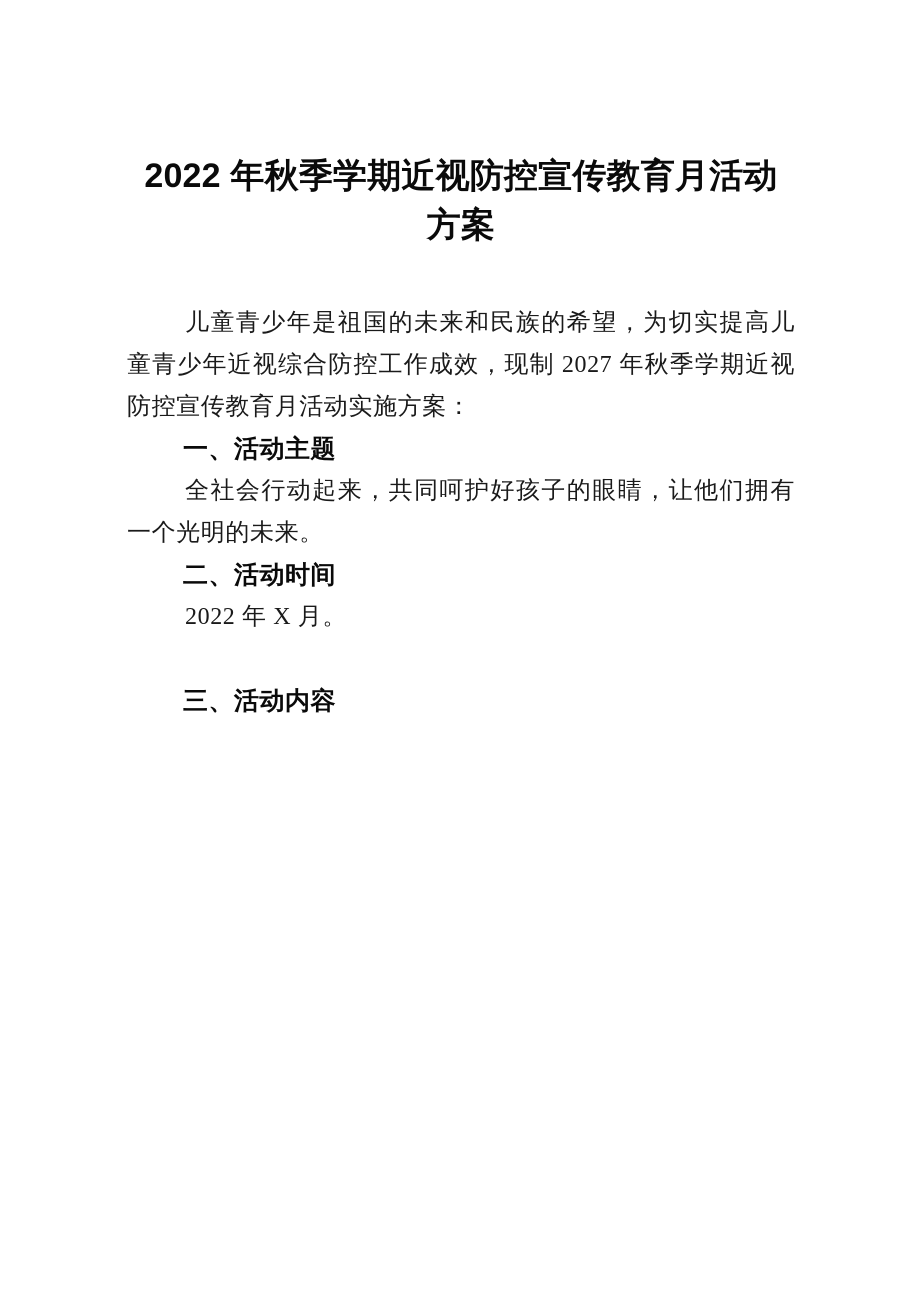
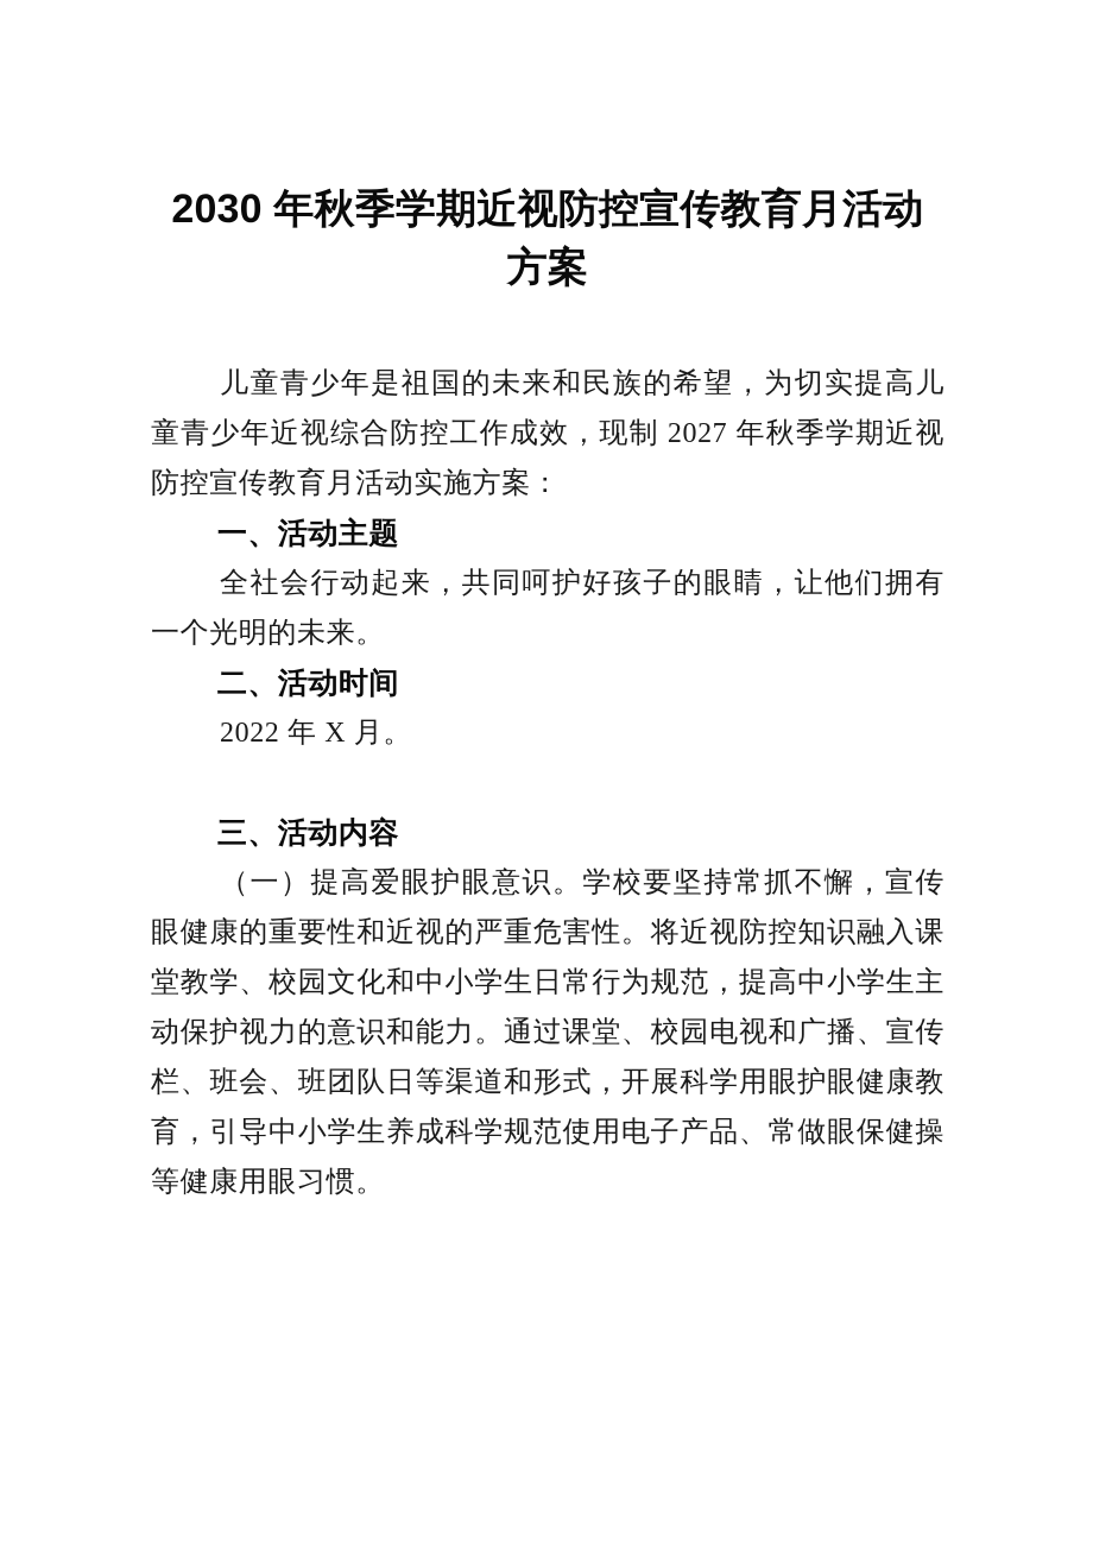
- 2022 年秋季学期近视防控宣传教育月活动
+ 2030 年秋季学期近视防控宣传教育月活动
  方案
  儿童青少年是祖国的未来和民族的希望，为切实提高儿童青少年近视综合防控工作成效，现制 2027 年秋季学期近视防控宣传教育月活动实施方案：
  一、活动主题
  全社会行动起来，共同呵护好孩子的眼睛，让他们拥有一个光明的未来。
  二、活动时间
  2022 年 X 月。
  三、活动内容
+ （一）提高爱眼护眼意识。学校要坚持常抓不懈，宣传眼健康的重要性和近视的严重危害性。将近视防控知识融入课堂教学、校园文化和中小学生日常行为规范，提高中小学生主动保护视力的意识和能力。通过课堂、校园电视和广播、宣传栏、班会、班团队日等渠道和形式，开展科学用眼护眼健康教育，引导中小学生养成科学规范使用电子产品、常做眼保健操等健康用眼习惯。
